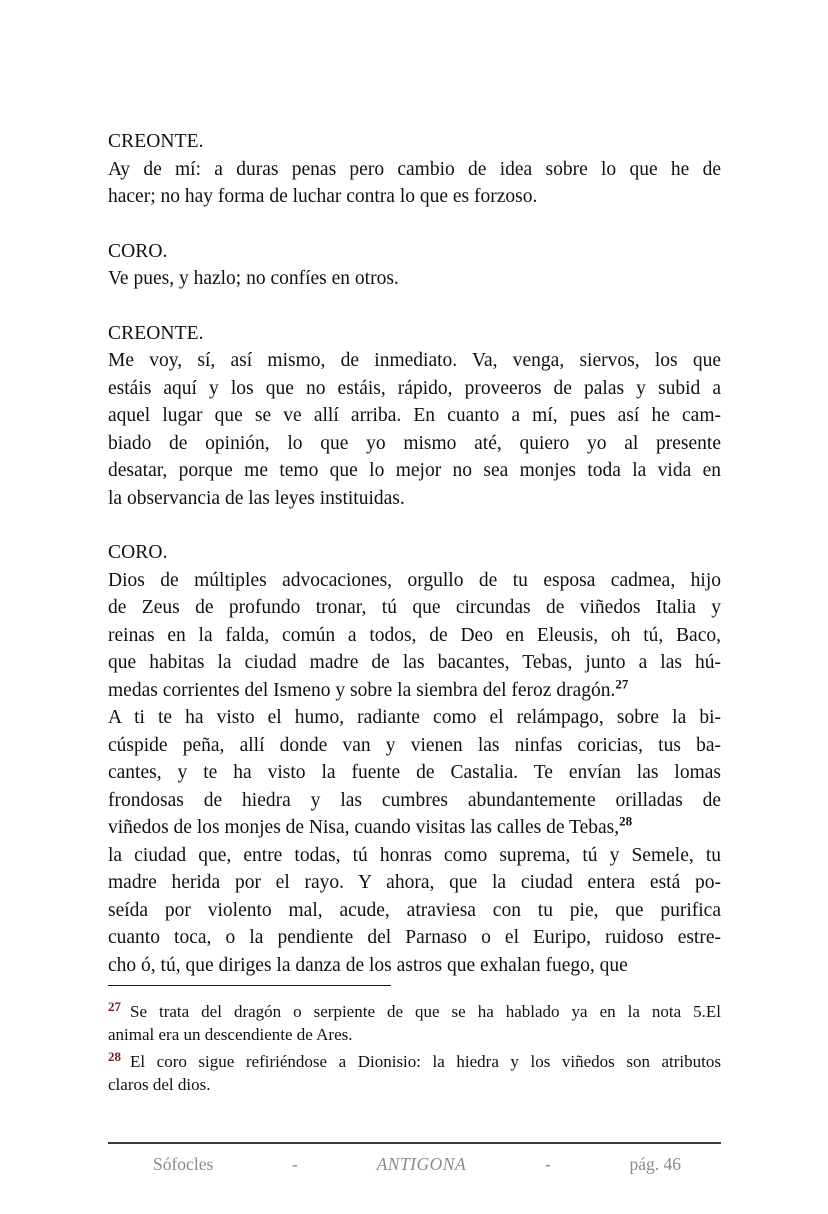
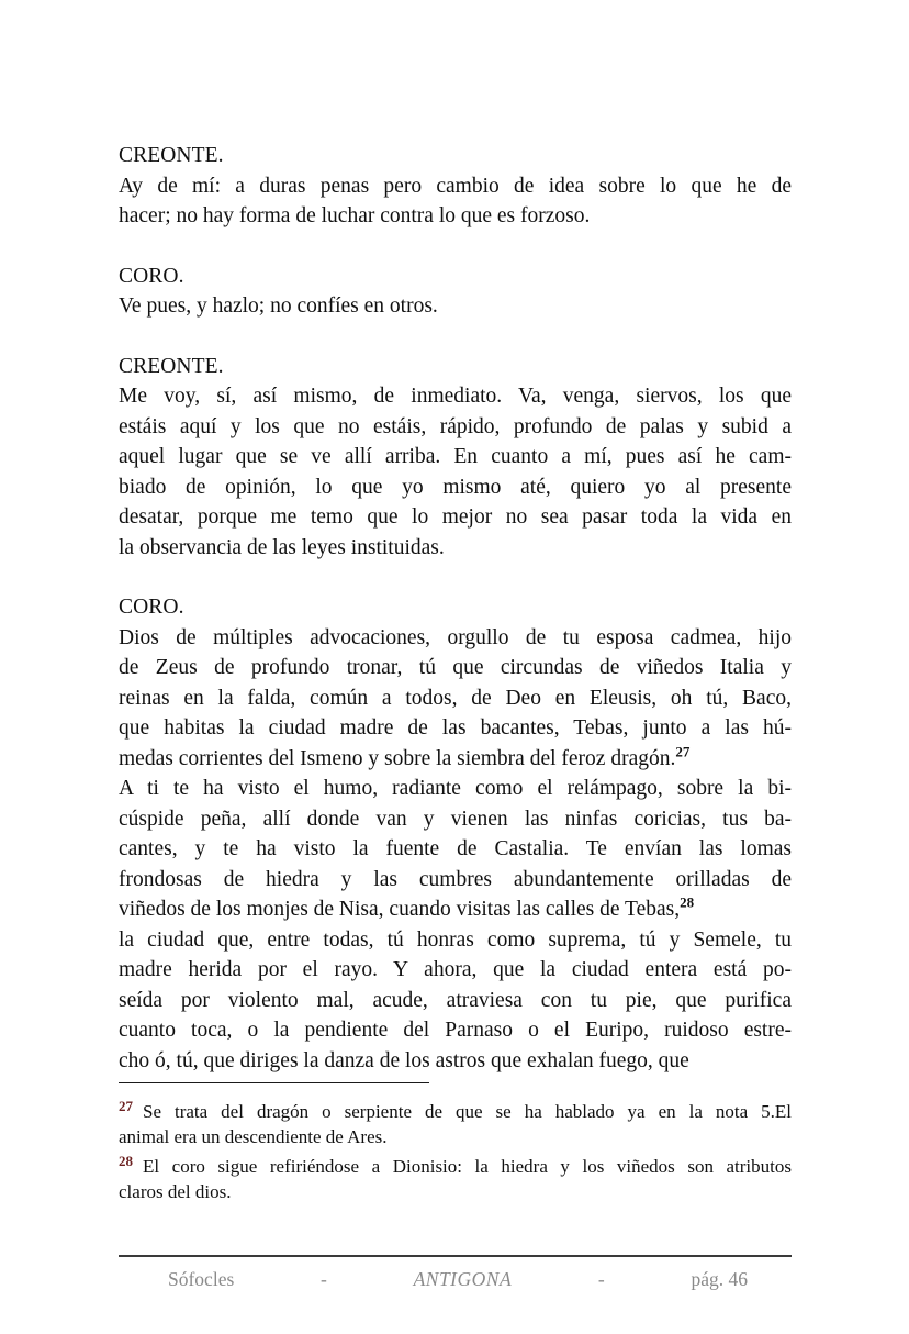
  CREONTE.
  Ay de mí: a duras penas pero cambio de idea sobre lo que he de
  hacer; no hay forma de luchar contra lo que es forzoso.
  CORO.
  Ve pues, y hazlo; no confíes en otros.
  CREONTE.
  Me voy, sí, así mismo, de inmediato. Va, venga, siervos, los que
- estáis aquí y los que no estáis, rápido, proveeros de palas y subid a
+ estáis aquí y los que no estáis, rápido, profundo de palas y subid a
  aquel lugar que se ve allí arriba. En cuanto a mí, pues así he cam-
  biado de opinión, lo que yo mismo até, quiero yo al presente
- desatar, porque me temo que lo mejor no sea monjes toda la vida en
+ desatar, porque me temo que lo mejor no sea pasar toda la vida en
  la observancia de las leyes instituidas.
  CORO.
  Dios de múltiples advocaciones, orgullo de tu esposa cadmea, hijo
  de Zeus de profundo tronar, tú que circundas de viñedos Italia y
  reinas en la falda, común a todos, de Deo en Eleusis, oh tú, Baco,
  que habitas la ciudad madre de las bacantes, Tebas, junto a las hú-
  medas corrientes del Ismeno y sobre la siembra del feroz dragón.27
  A ti te ha visto el humo, radiante como el relámpago, sobre la bi-
  cúspide peña, allí donde van y vienen las ninfas coricias, tus ba-
  cantes, y te ha visto la fuente de Castalia. Te envían las lomas
  frondosas de hiedra y las cumbres abundantemente orilladas de
  viñedos de los monjes de Nisa, cuando visitas las calles de Tebas,28
  la ciudad que, entre todas, tú honras como suprema, tú y Semele, tu
  madre herida por el rayo. Y ahora, que la ciudad entera está po-
  seída por violento mal, acude, atraviesa con tu pie, que purifica
  cuanto toca, o la pendiente del Parnaso o el Euripo, ruidoso estre-
  cho ó, tú, que diriges la danza de los astros que exhalan fuego, que
  27
  Se trata del dragón o serpiente de que se ha hablado ya en la nota 5.El
  animal era un descendiente de Ares.
  28
  El coro sigue refiriéndose a Dionisio: la hiedra y los viñedos son atributos
  claros del dios.
  Sófocles
  -
  ANTIGONA
  -
  pág. 46
